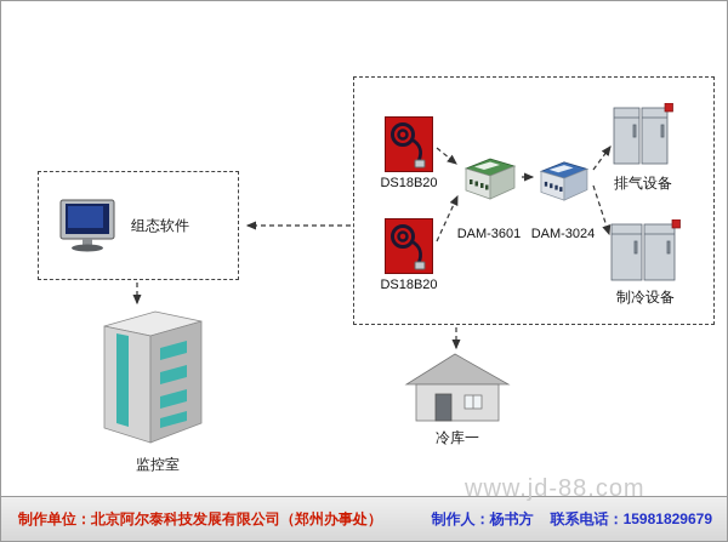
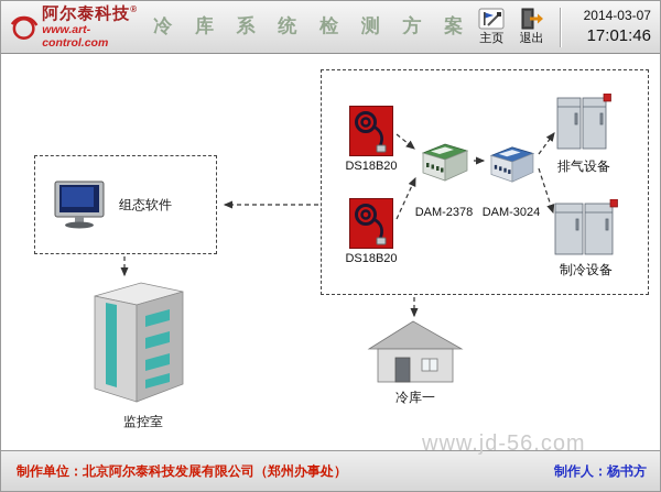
+ 阿尔泰科技®
+ www.art-control.com
+ 冷 库 系 统 检 测 方 案
+ 主页
+ 退出
+ 2014-03-07
+ 17:01:46
  组态软件
  DS18B20
  DS18B20
- DAM-3601
+ DAM-2378
  DAM-3024
  排气设备
  制冷设备
  监控室
  冷库一
- www.jd-88.com
+ www.jd-56.com
  制作单位：北京阿尔泰科技发展有限公司（郑州办事处）
  制作人：杨书方
- 联系电话：15981829679
